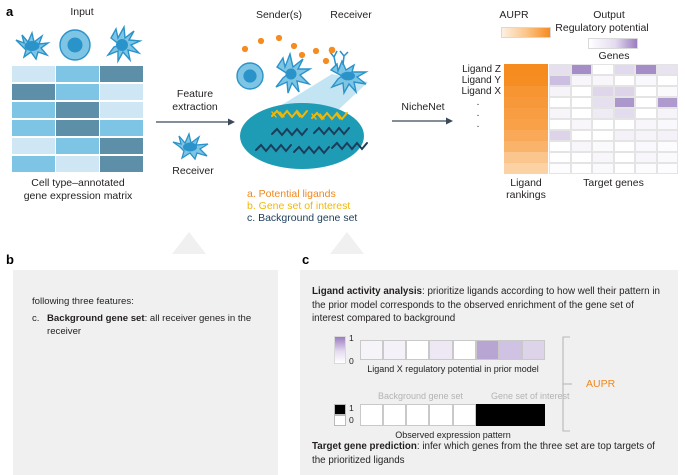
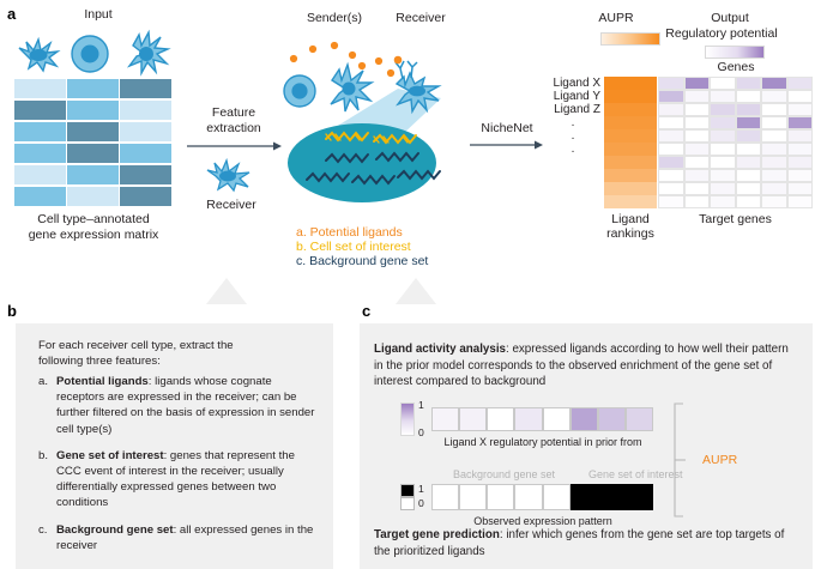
  a
  Input
  Cell type–annotated
  gene expression matrix
  Feature
  extraction
  Receiver
  Sender(s)
  Receiver
  a. Potential ligands
- b. Gene set of interest
+ b. Cell set of interest
  c. Background gene set
  NicheNet
  AUPR
  Output
  Regulatory potential
  Genes
- Ligand Z
+ Ligand X
  Ligand Y
- Ligand X
+ Ligand Z
  .
  .
  .
  Ligand
  rankings
  Target genes
  b
+ For each receiver cell type, extract the
  following three features:
+ a.
+ Potential ligands: ligands whose cognate receptors are expressed in the receiver; can be further filtered on the basis of expression in sender cell type(s)
+ b.
+ Gene set of interest: genes that represent the CCC event of interest in the receiver; usually differentially expressed genes between two conditions
  c.
- Background gene set: all receiver genes in the receiver
+ Background gene set: all expressed genes in the receiver
  c
- Ligand activity analysis: prioritize ligands according to how well their pattern in the prior model corresponds to the observed enrichment of the gene set of interest compared to background
+ Ligand activity analysis: expressed ligands according to how well their pattern in the prior model corresponds to the observed enrichment of the gene set of interest compared to background
  1
  0
- Ligand X regulatory potential in prior model
+ Ligand X regulatory potential in prior from
  Background gene set
  Gene set of interest
  1
  0
  Observed expression pattern
  AUPR
- Target gene prediction: infer which genes from the three set are top targets of the prioritized ligands
+ Target gene prediction: infer which genes from the gene set are top targets of the prioritized ligands
